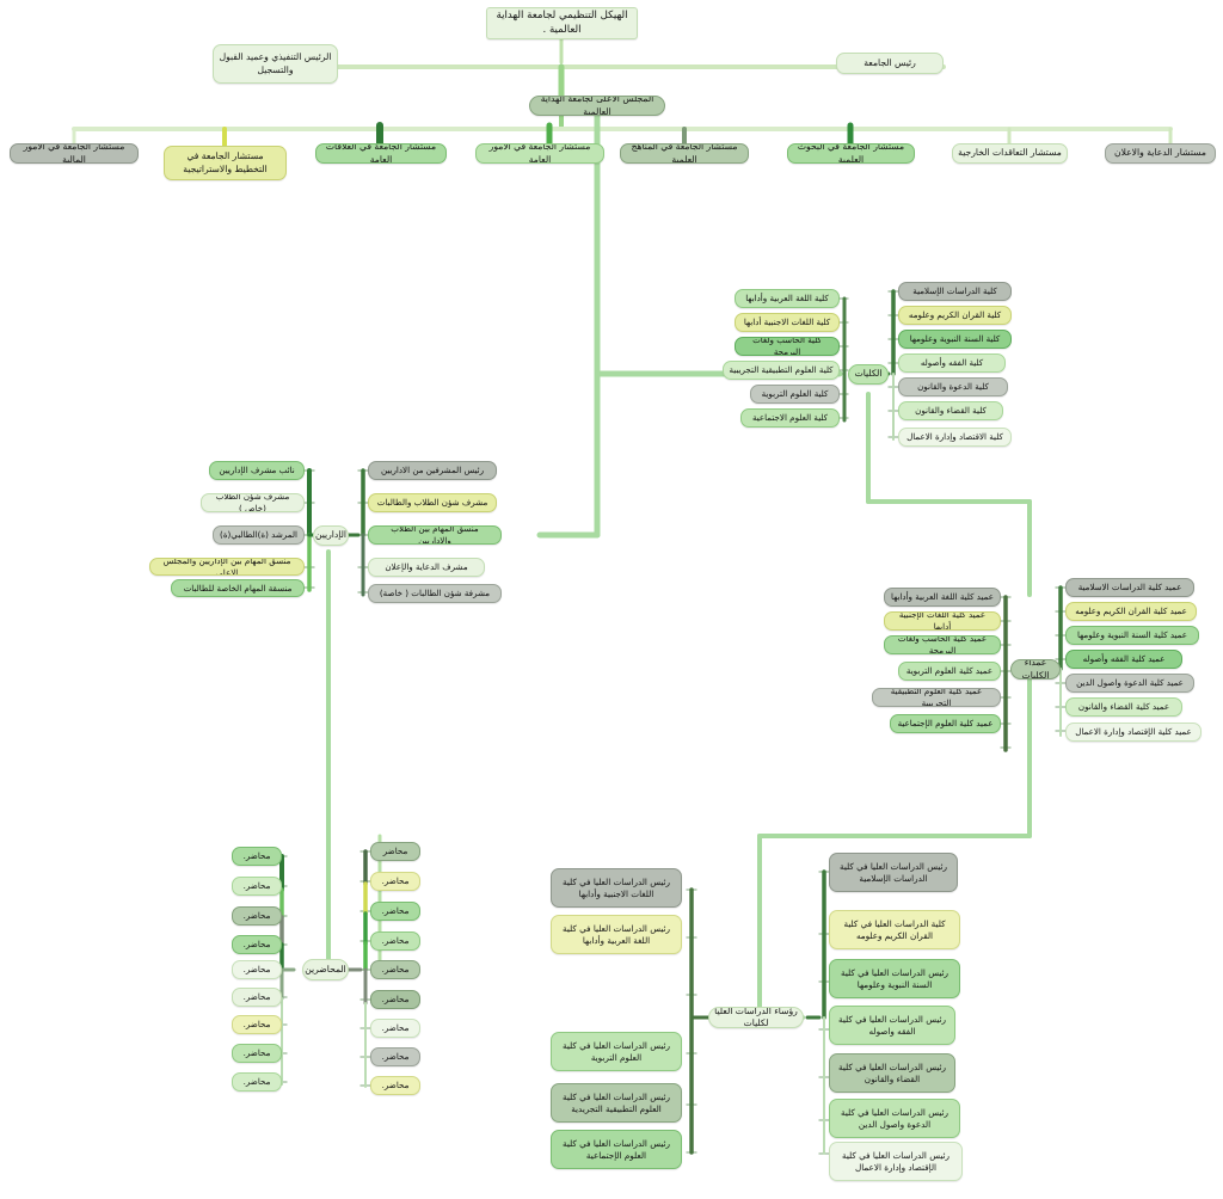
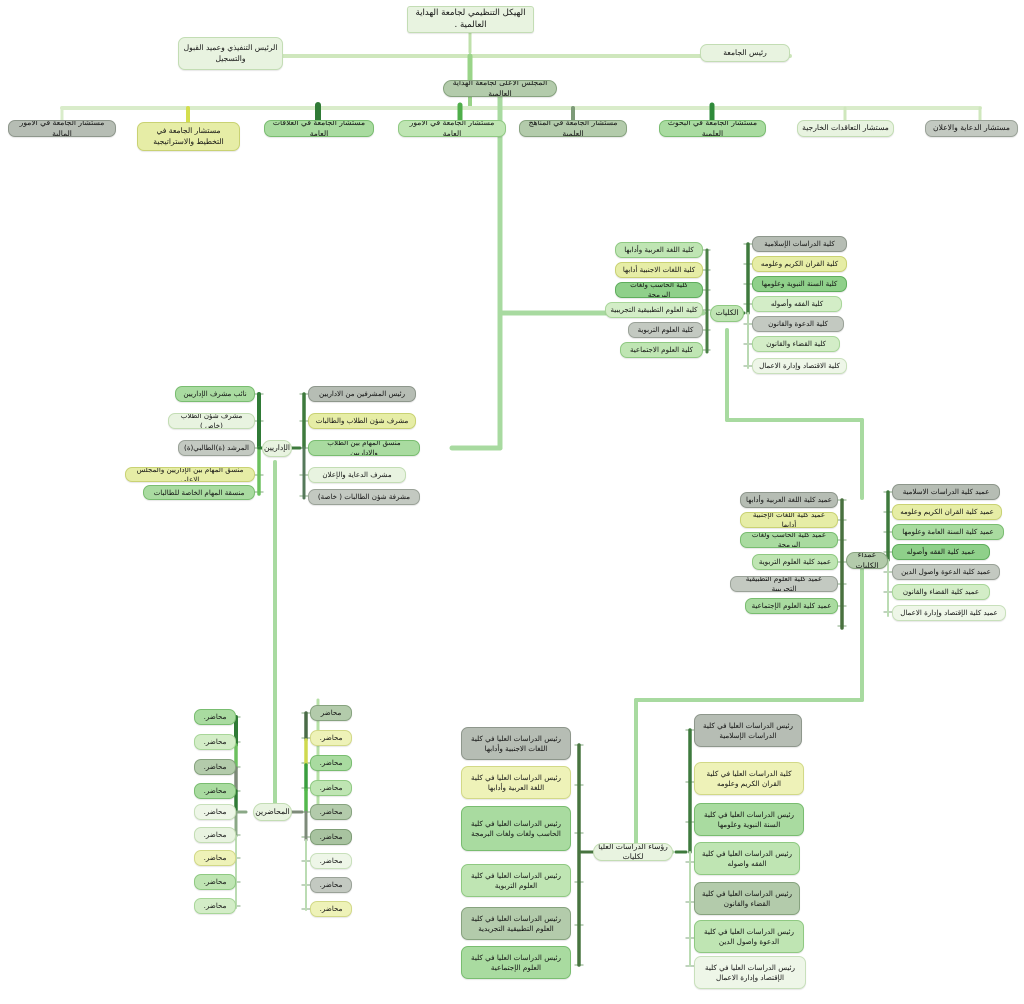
  الهيكل التنظيمي لجامعة الهداية العالمية .
  الرئيس التنفيذي وعميد القبول والتسجيل
  رئيس الجامعة
  المجلس الاعلى لجامعة الهداية العالمية
  مستشار الجامعة في الامور المالية
  مستشار الجامعة في التخطيط والاستراتيجية
  مستشار الجامعة في العلاقات العامة
  مستشار الجامعة في الامور العامة
  مستشار الجامعة في المناهج العلمية
  مستشار الجامعة في البحوث العلمية
  مستشار التعاقدات الخارجية
  مستشار الدعاية والاعلان
  الكليات
  كلية الدراسات الإسلامية
  كلية القران الكريم وعلومه
  كلية السنة النبوية وعلومها
  كلية الفقه وأصوله
  كلية الدعوة والقانون
  كلية القضاء والقانون
  كلية الاقتصاد وإدارة الاعمال
  كلية اللغة العربية وأدابها
  كلية اللغات الاجنبية أدابها
  كلية الحاسب ولغات البرمجة
  كلية العلوم التطبيقية التجريبية
  كلية العلوم التربوية
  كلية العلوم الاجتماعية
  الإداريين
  رئيس المشرفين من الاداريين
  مشرف شؤن الطلاب والطالبات
  منسق المهام بين الطلاب والاداريين
  مشرف الدعاية والإعلان
  مشرفة شؤن الطالبات ( خاصة)
  نائب مشرف الإداريين
  مشرف شؤن الطلاب (خاص )
  المرشد (ة)الطالبي(ة)
  منسق المهام بين الإداريين والمجلس الاعلى
  منسقة المهام الخاصة للطالبات
  عمداء الكليات
  عميد كلية الدراسات الاسلامية
  عميد كلية القران الكريم وعلومه
- عميد كلية السنة النبوية وعلومها
+ عميد كلية السنة العامة وعلومها
  عميد كلية الفقه وأصوله
  عميد كلية الدعوة واصول الدين
  عميد كلية القضاء والقانون
  عميد كلية الإقتصاد وإدارة الاعمال
  عميد كلية اللغة العربية وأدابها
  عميد كلية اللغات الإجنبية أدابها
  عميد كلية الحاسب ولغات البرمجة
  عميد كلية العلوم التربوية
  عميد كلية العلوم التطبيقية التجريبية
  عميد كلية العلوم الإجتماعية
  رؤساء الدراسات العليا لكليات
  رئيس الدراسات العليا في كلية الدراسات الإسلامية
  كلية الدراسات العليا في كلية القران الكريم وعلومه
  رئيس الدراسات العليا في كلية السنة النبوية وعلومها
  رئيس الدراسات العليا في كلية الفقه واصوله
  رئيس الدراسات العليا في كلية القضاء والقانون
  رئيس الدراسات العليا في كلية الدعوة واصول الدين
  رئيس الدراسات العليا في كلية الإقتصاد وإدارة الاعمال
  رئيس الدراسات العليا في كلية اللغات الاجنبية وأدابها
  رئيس الدراسات العليا في كلية اللغة العربية وأدابها
+ رئيس الدراسات العليا في كلية الحاسب ولغات ولغات البرمجة
  رئيس الدراسات العليا في كلية العلوم التربوية
  رئيس الدراسات العليا في كلية العلوم التطبيقية التجريدية
  رئيس الدراسات العليا في كلية العلوم الإجتماعية
  المحاضرين
  محاضر
  محاضر.
  محاضر.
  محاضر.
  محاضر.
  محاضر.
  محاضر.
  محاضر.
  محاضر.
  محاضر.
  محاضر.
  محاضر.
  محاضر.
  محاضر.
  محاضر.
  محاضر.
  محاضر.
  محاضر.
